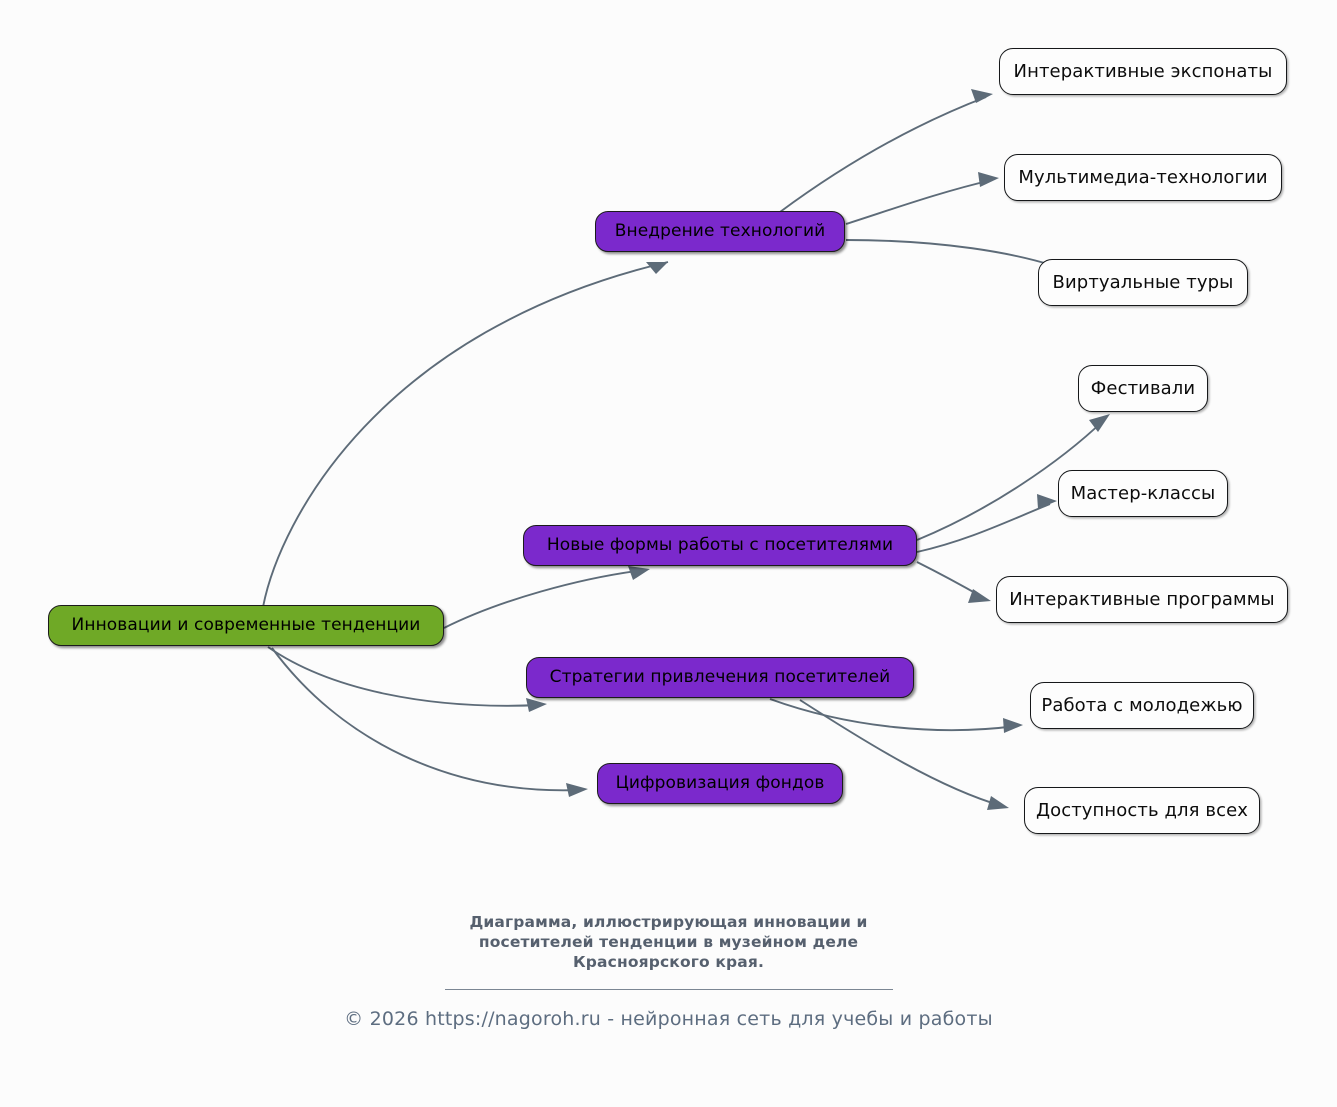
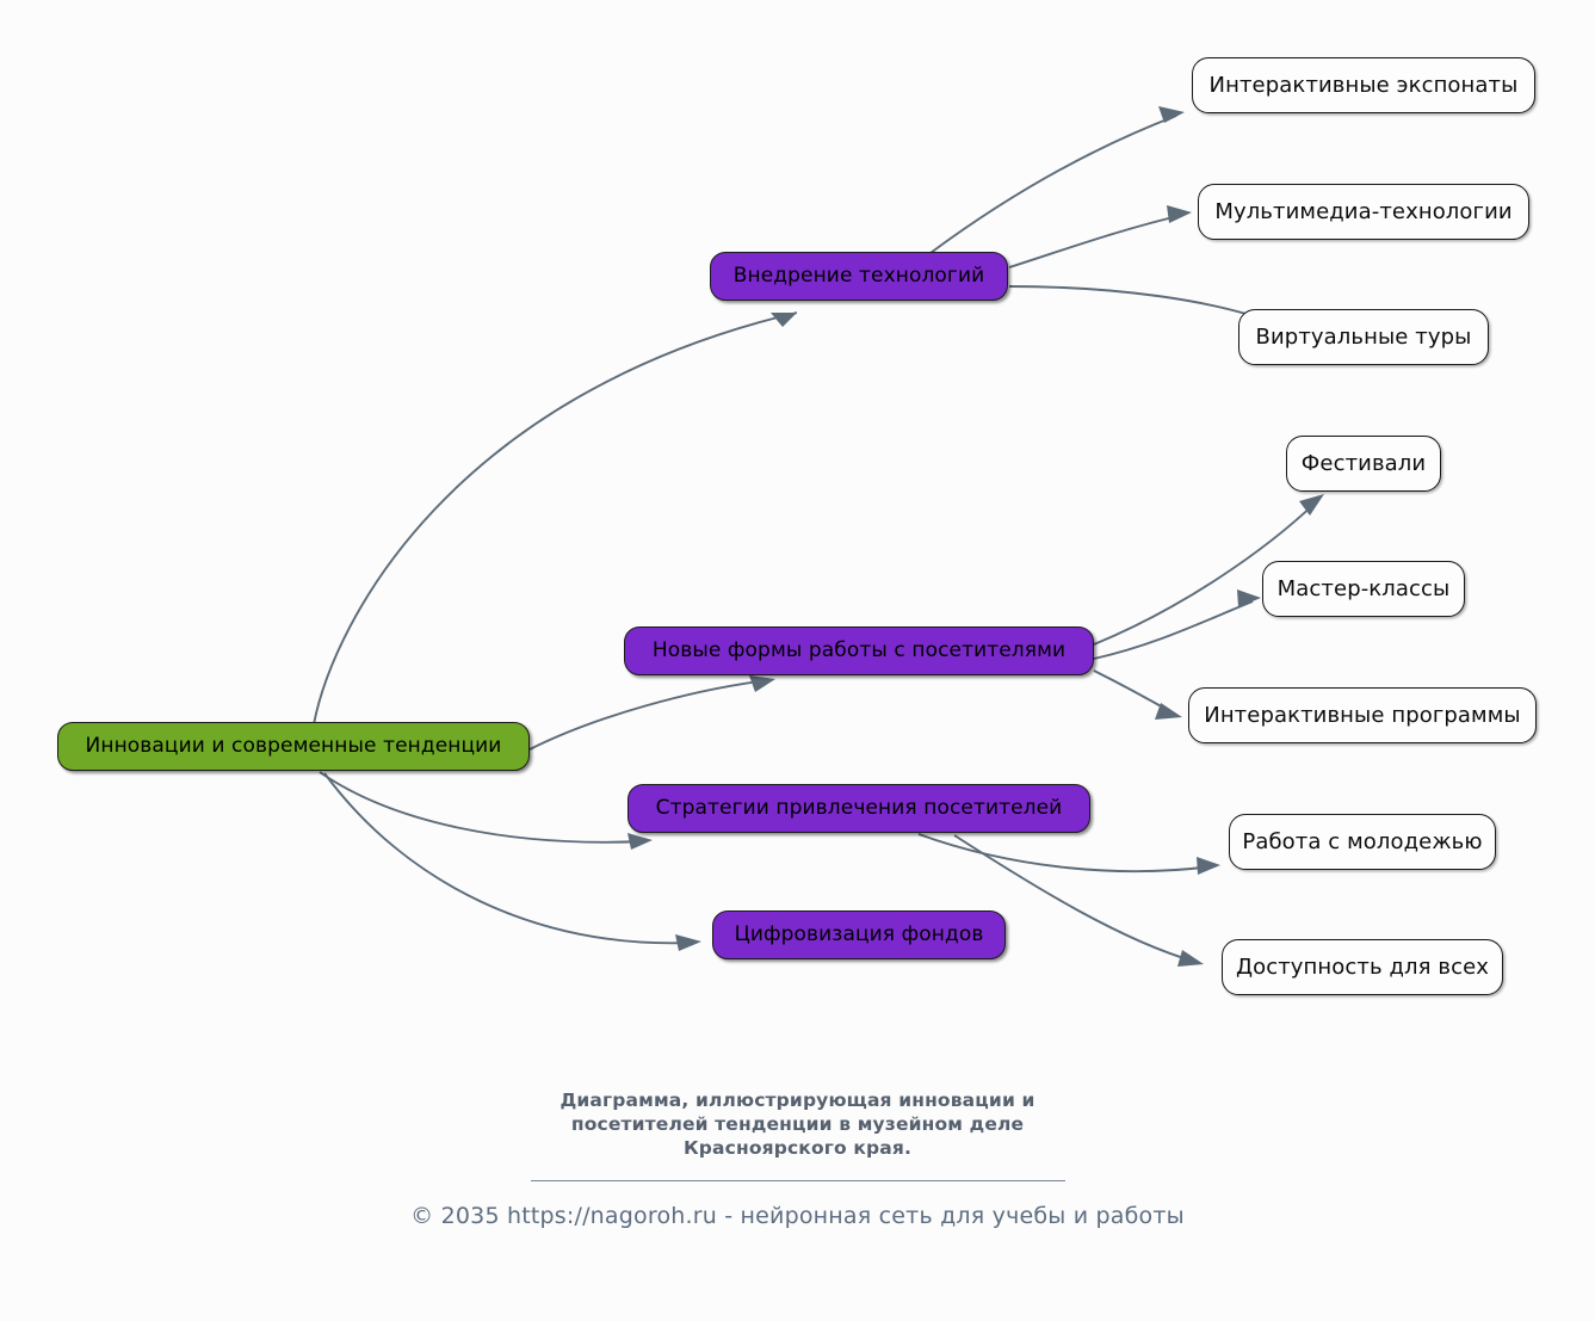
  Инновации и современные тенденции
  Внедрение технологий
  Новые формы работы с посетителями
  Стратегии привлечения посетителей
  Цифровизация фондов
  Интерактивные экспонаты
  Мультимедиа-технологии
  Виртуальные туры
  Фестивали
  Мастер-классы
  Интерактивные программы
  Работа с молодежью
  Доступность для всех
  Диаграмма, иллюстрирующая инновации и
  посетителей тенденции в музейном деле
  Красноярского края.
- © 2026 https://nagoroh.ru - нейронная сеть для учебы и работы
+ © 2035 https://nagoroh.ru - нейронная сеть для учебы и работы
